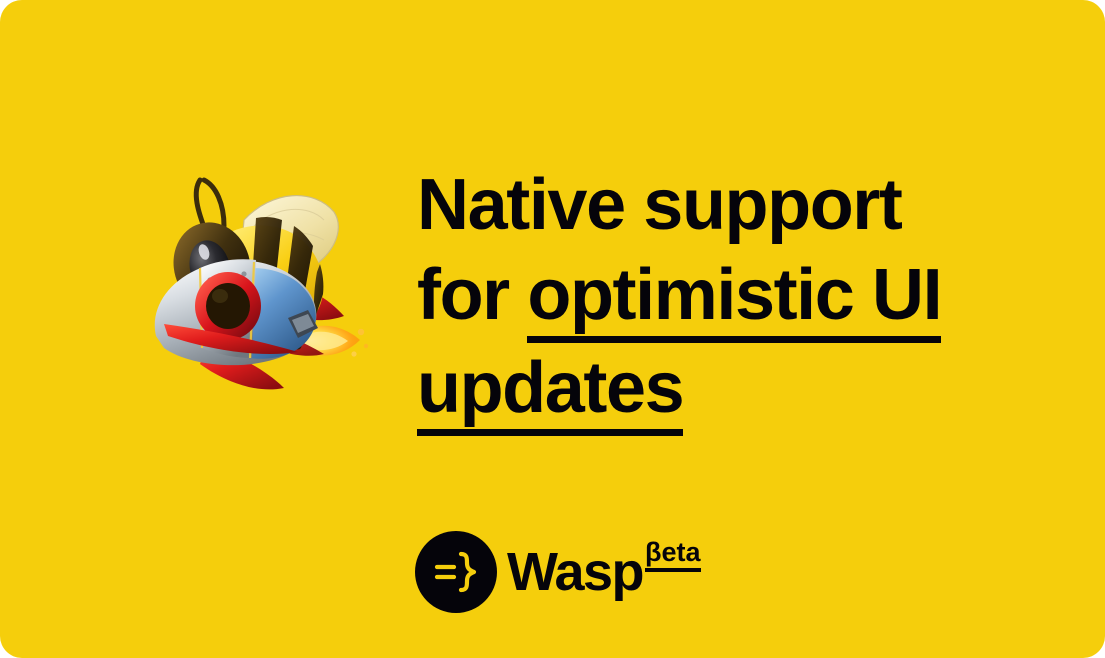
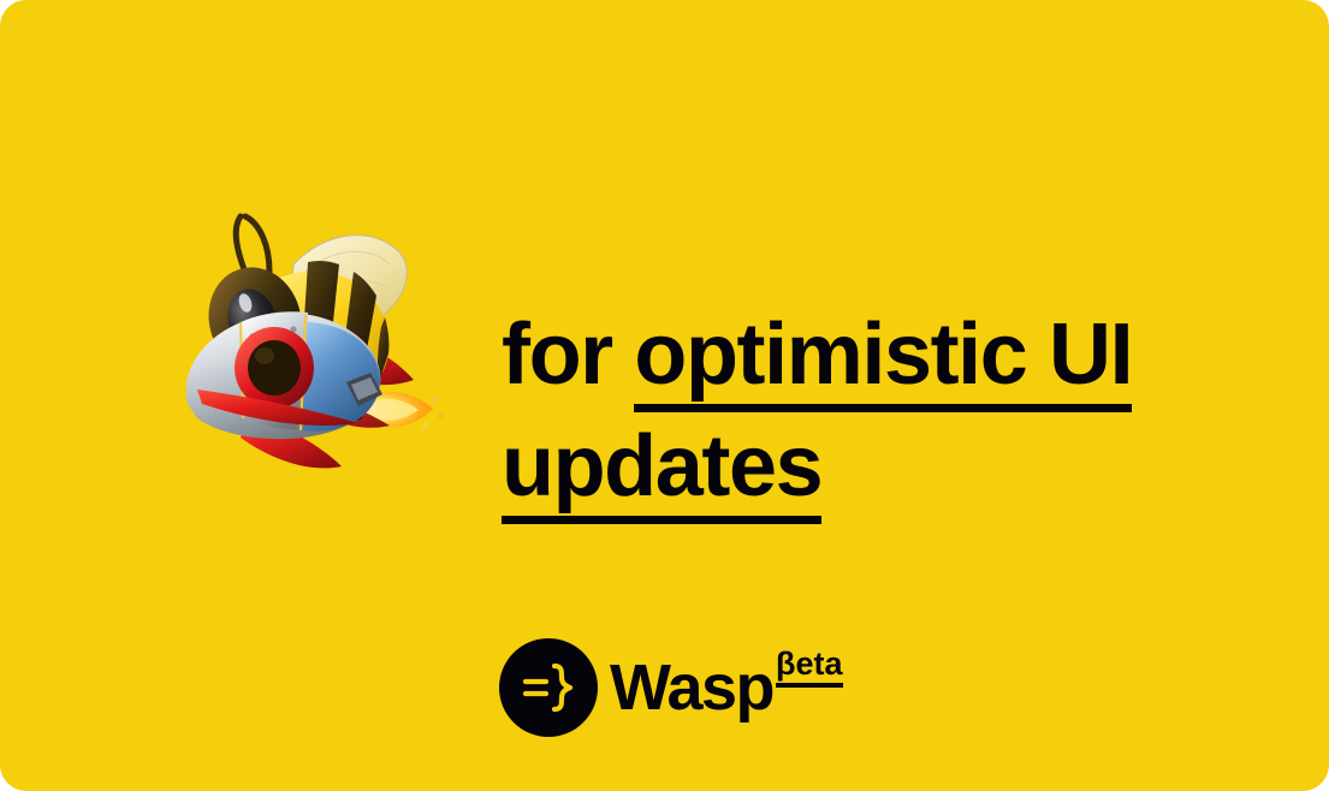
- Native support
  for optimistic UI
  updates
  Wasp
  βeta
